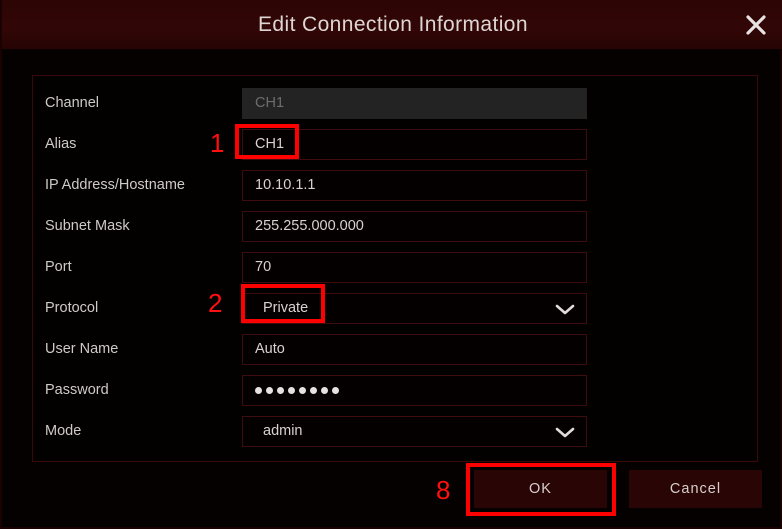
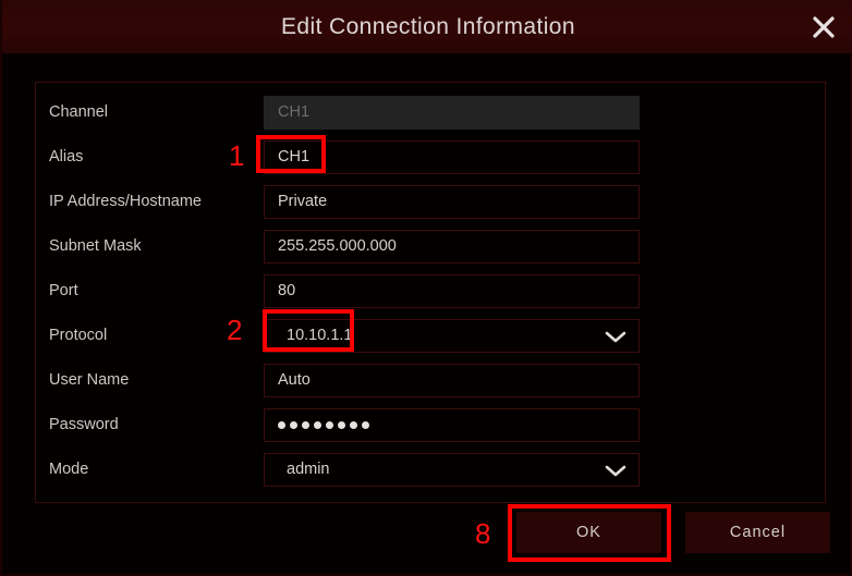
  Edit Connection Information
  Channel
  CH1
  Alias
  CH1
  IP Address/Hostname
- 10.10.1.1
+ Private
  Subnet Mask
  255.255.000.000
  Port
- 70
+ 80
  Protocol
- Private
+ 10.10.1.1
  User Name
  Auto
  Password
  Mode
  admin
  OK
  Cancel
  1
  2
  8
